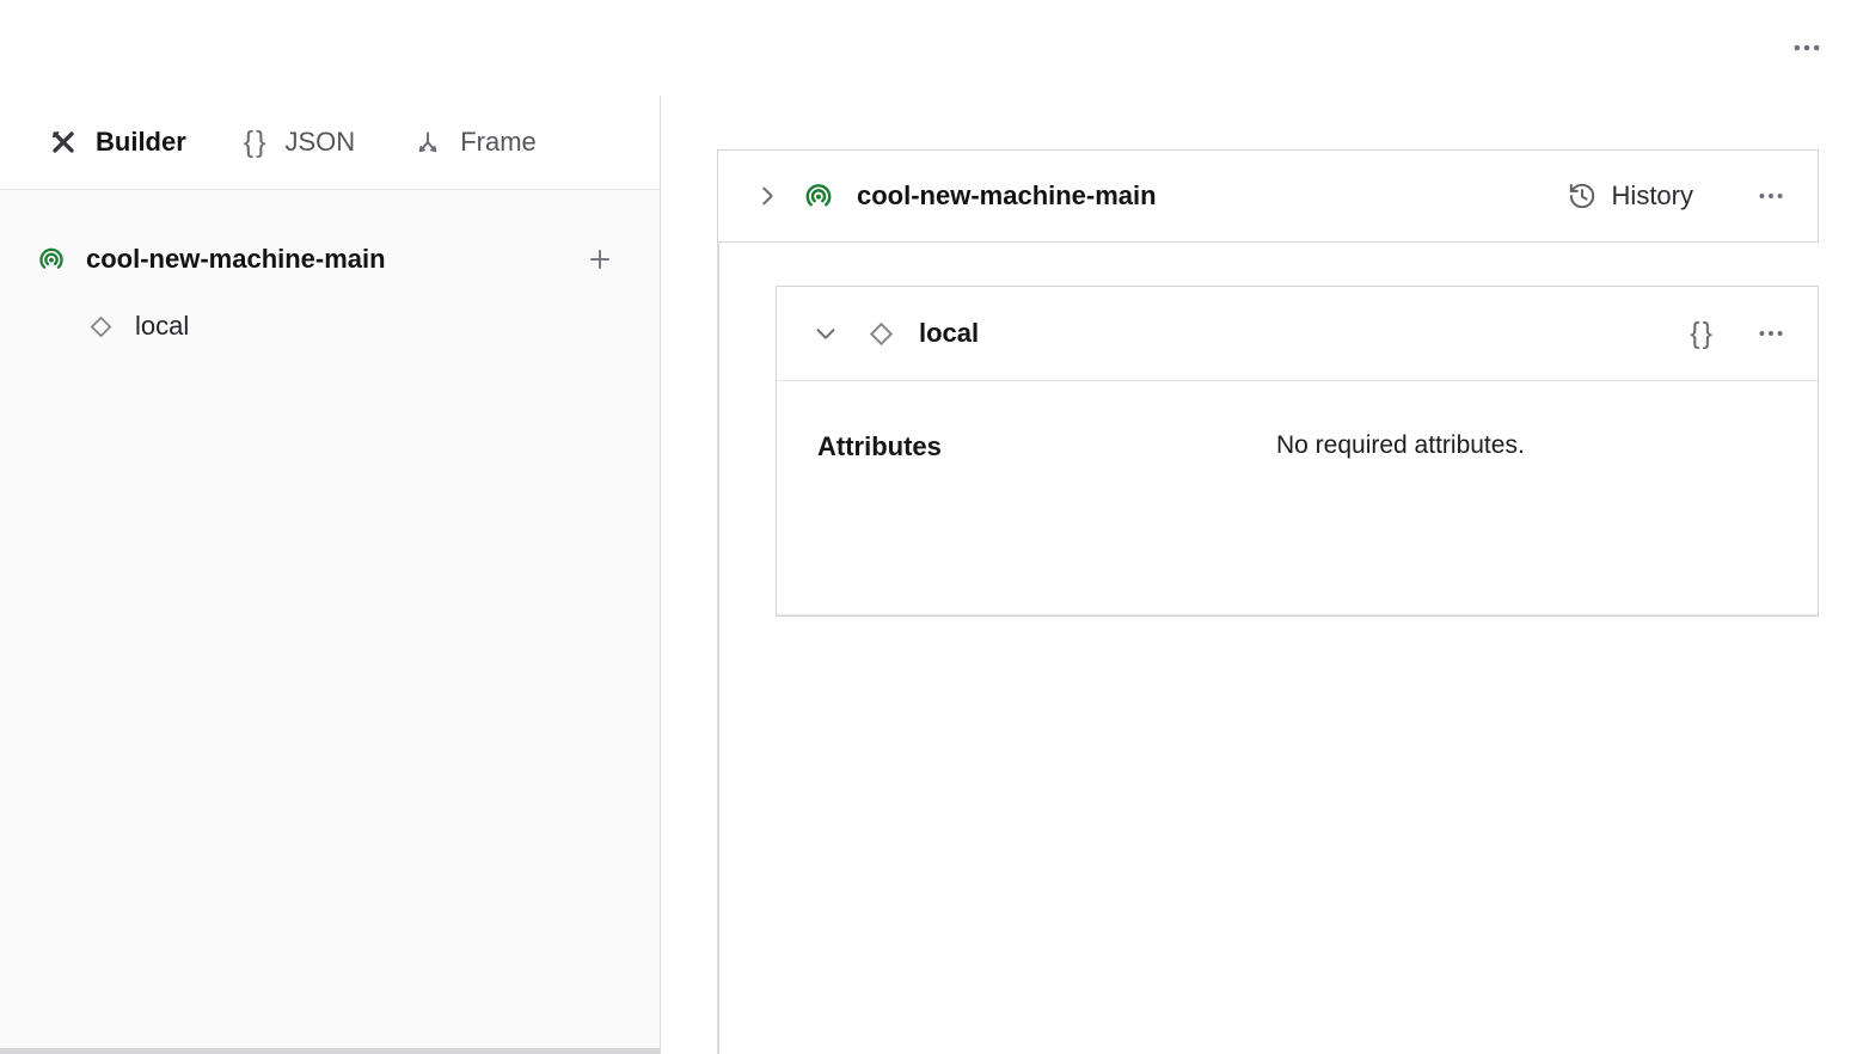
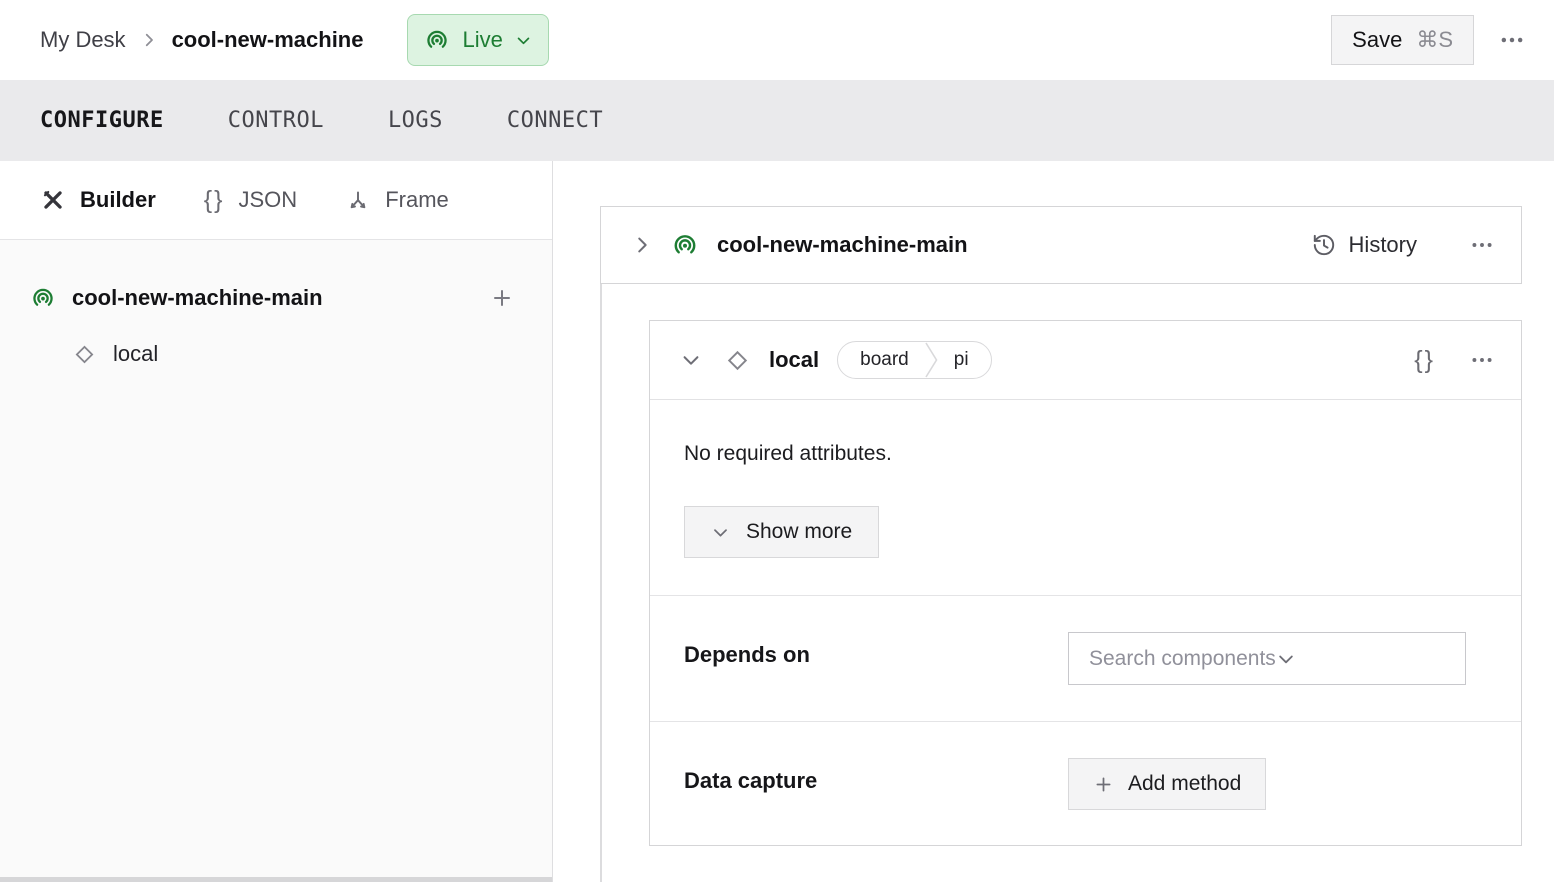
+ My Desk
+ cool-new-machine
+ Live
+ Save
+ ⌘S
+ CONFIGURE
+ CONTROL
+ LOGS
+ CONNECT
  Builder
  {}
  JSON
  Frame
  cool-new-machine-main
  local
  cool-new-machine-main
  History
  local
+ board
+ pi
  {}
- Attributes
  No required attributes.
+ Show more
+ Depends on
+ Search components
+ Data capture
+ Add method
